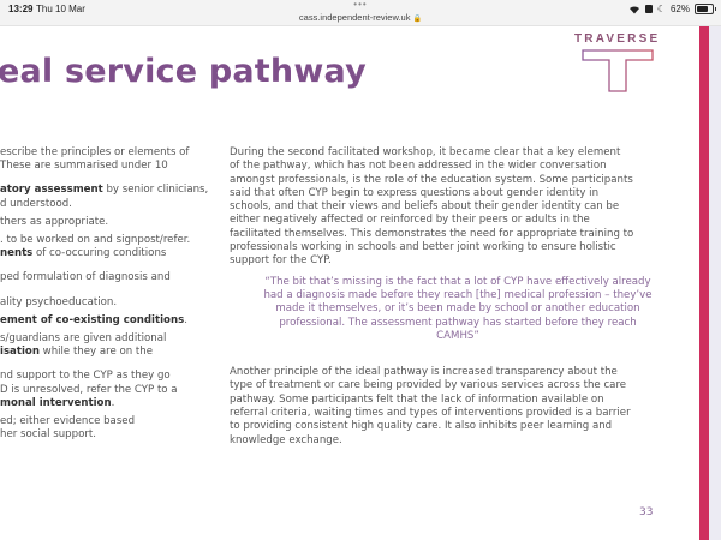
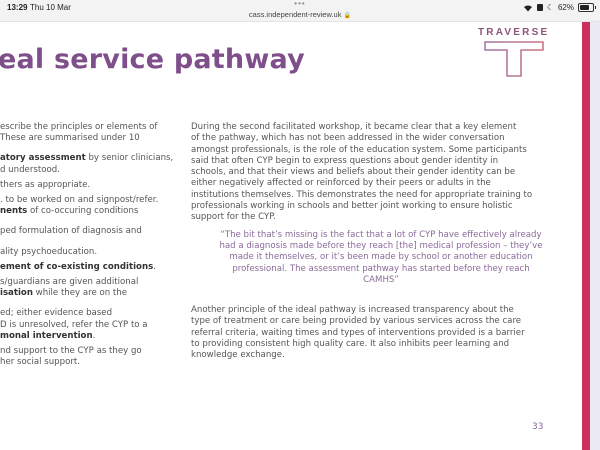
  13:29
  Thu 10 Mar
  •••
  cass.independent-review.uk
  ☾
  62%
  eal service pathway
  TRAVERSE
  escribe the principles or elements of
  These are summarised under 10
  atory assessment by senior clinicians,
  d understood.
  thers as appropriate.
  . to be worked on and signpost/refer.
  nents of co-occuring conditions
  ped formulation of diagnosis and
  ality psychoeducation.
  ement of co-existing conditions.
  s/guardians are given additional
  isation while they are on the
- nd support to the CYP as they go
+ ed; either evidence based
  D is unresolved, refer the CYP to a
  monal intervention.
- ed; either evidence based
+ nd support to the CYP as they go
  her social support.
  During the second facilitated workshop, it became clear that a key element
  of the pathway, which has not been addressed in the wider conversation
  amongst professionals, is the role of the education system. Some participants
  said that often CYP begin to express questions about gender identity in
  schools, and that their views and beliefs about their gender identity can be
  either negatively affected or reinforced by their peers or adults in the
- facilitated themselves. This demonstrates the need for appropriate training to
+ institutions themselves. This demonstrates the need for appropriate training to
  professionals working in schools and better joint working to ensure holistic
  support for the CYP.
  “The bit that’s missing is the fact that a lot of CYP have effectively already
  had a diagnosis made before they reach [the] medical profession – they’ve
  made it themselves, or it’s been made by school or another education
  professional. The assessment pathway has started before they reach
  CAMHS”
  Another principle of the ideal pathway is increased transparency about the
  type of treatment or care being provided by various services across the care
- pathway. Some participants felt that the lack of information available on
  referral criteria, waiting times and types of interventions provided is a barrier
  to providing consistent high quality care. It also inhibits peer learning and
  knowledge exchange.
  33
